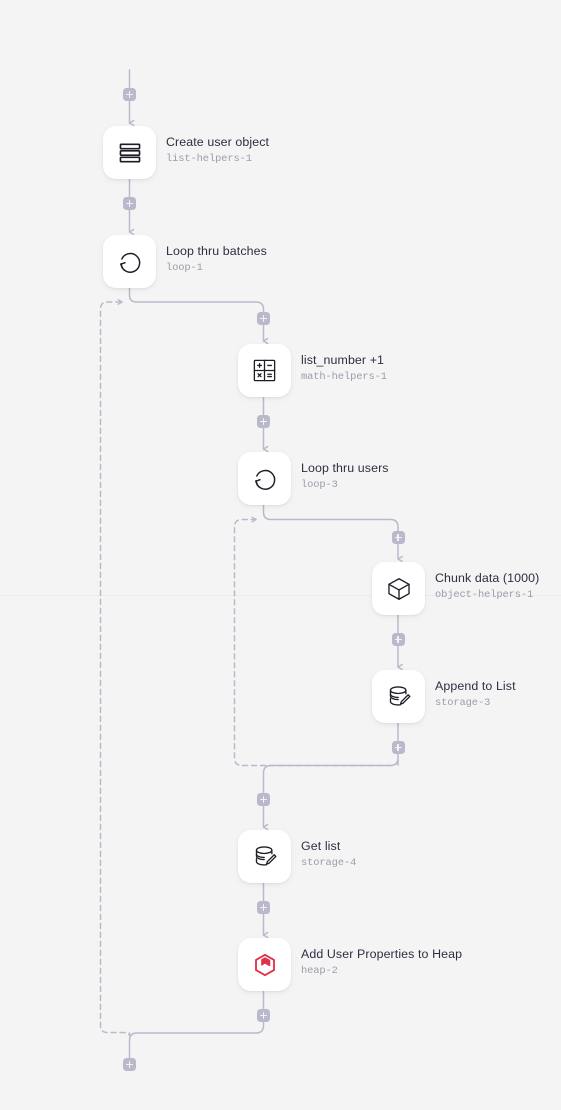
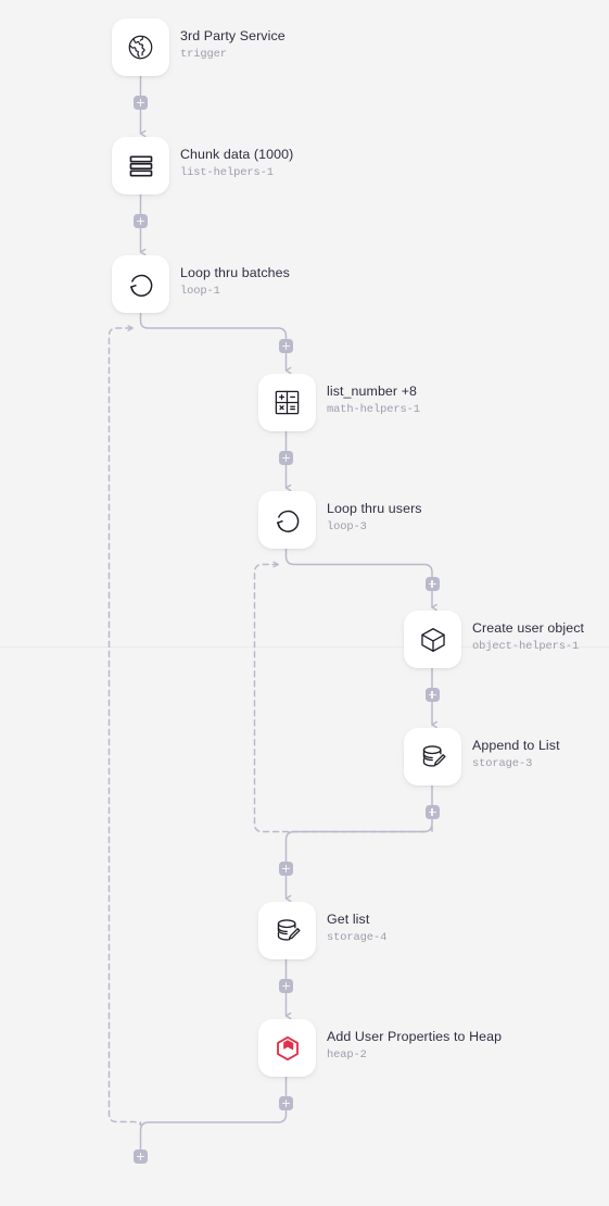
+ 3rd Party Service
+ trigger
- Create user object
+ Chunk data (1000)
  list-helpers-1
  Loop thru batches
  loop-1
- list_number +1
+ list_number +8
  math-helpers-1
  Loop thru users
  loop-3
- Chunk data (1000)
+ Create user object
  object-helpers-1
  Append to List
  storage-3
  Get list
  storage-4
  Add User Properties to Heap
  heap-2
